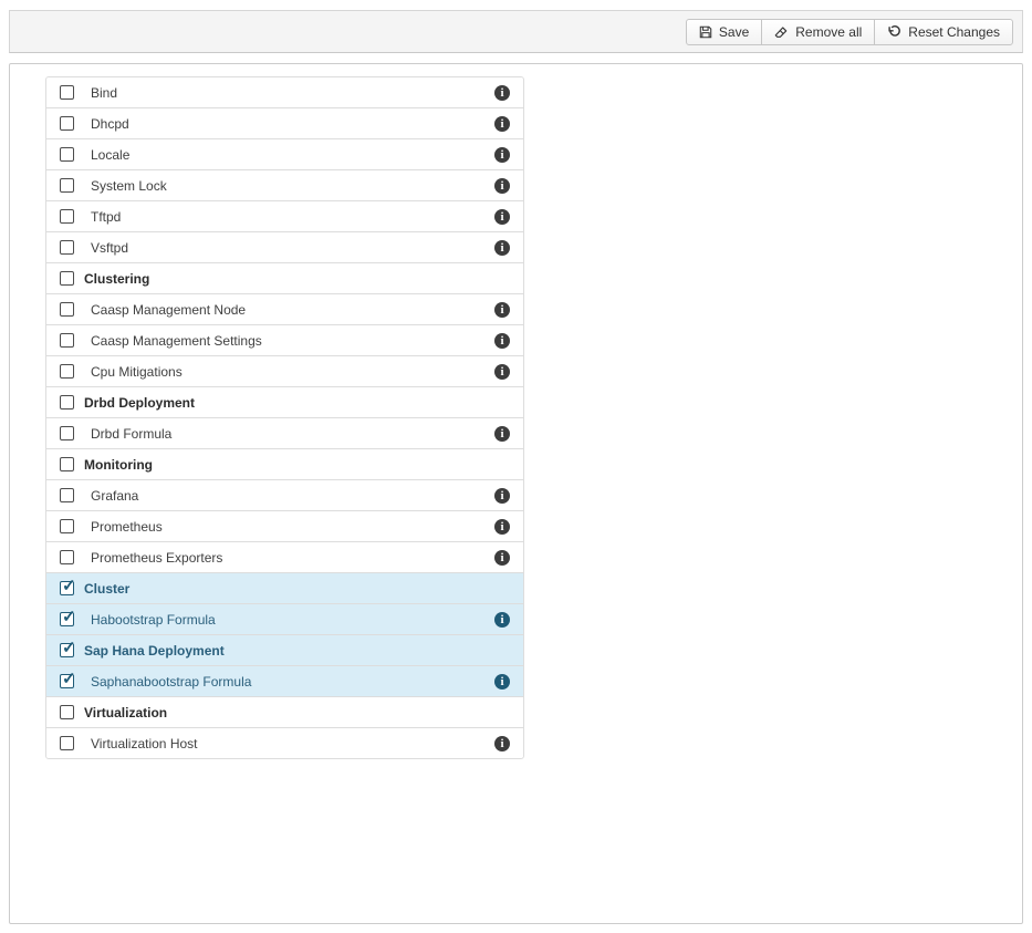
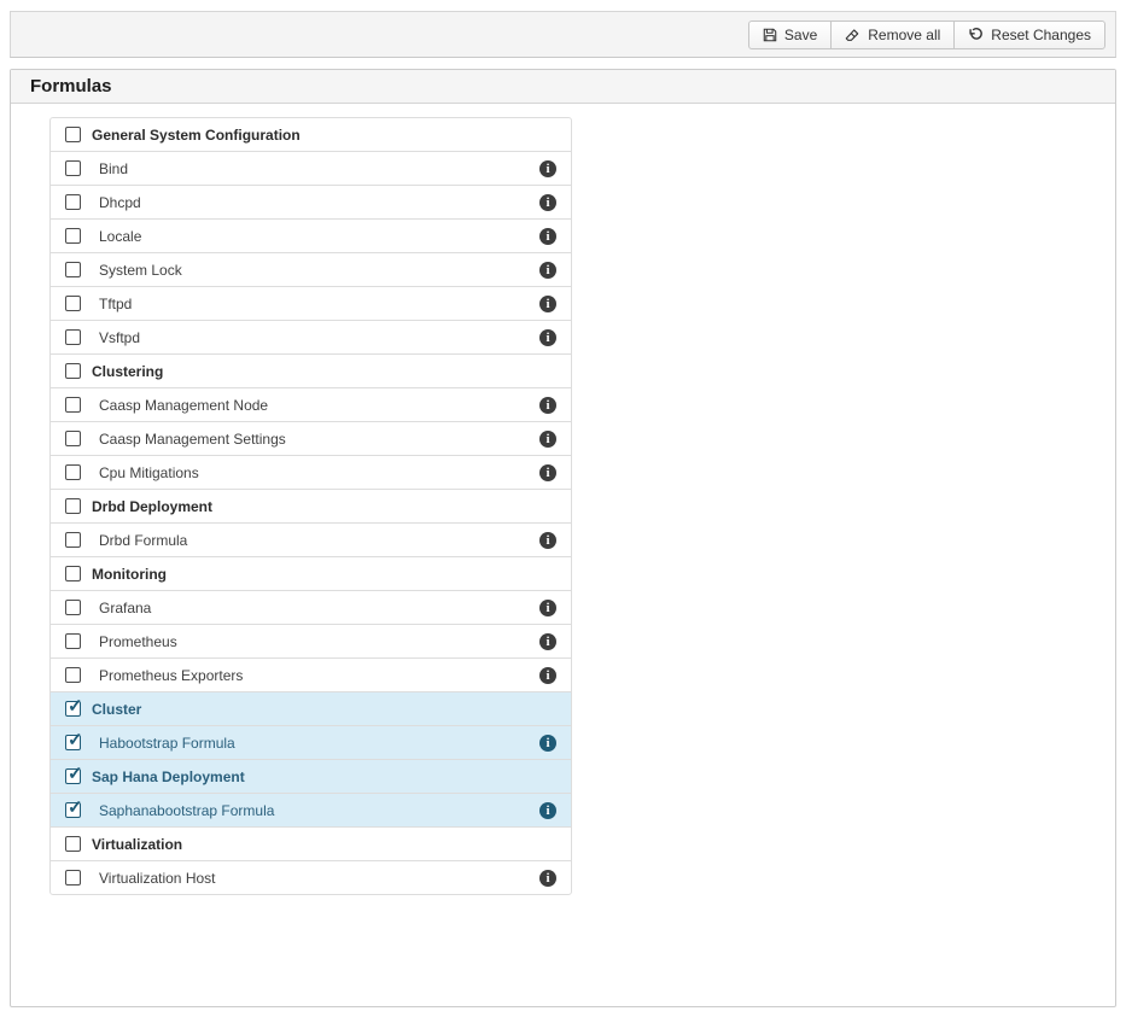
  Save
  Remove all
  Reset Changes
+ Formulas
+ General System Configuration
  Bind
  i
  Dhcpd
  i
  Locale
  i
  System Lock
  i
  Tftpd
  i
  Vsftpd
  i
  Clustering
  Caasp Management Node
  i
  Caasp Management Settings
  i
  Cpu Mitigations
  i
  Drbd Deployment
  Drbd Formula
  i
  Monitoring
  Grafana
  i
  Prometheus
  i
  Prometheus Exporters
  i
  Cluster
  Habootstrap Formula
  i
  Sap Hana Deployment
  Saphanabootstrap Formula
  i
  Virtualization
  Virtualization Host
  i
